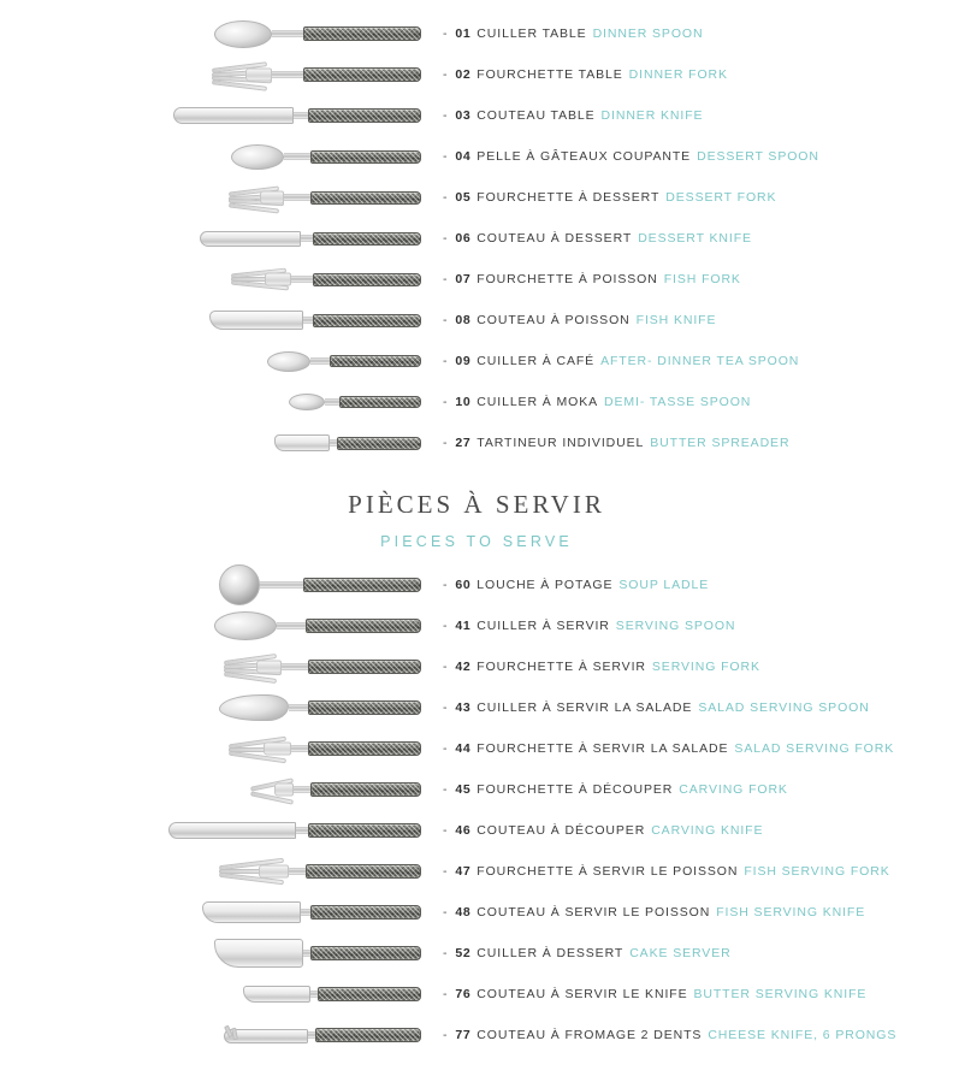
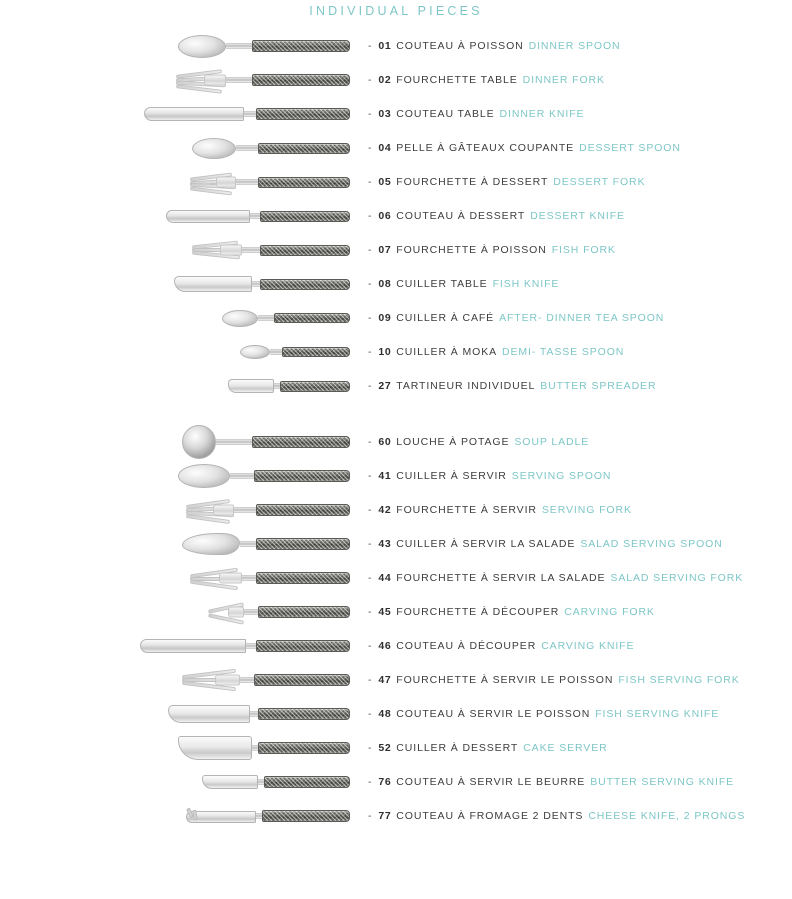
+ INDIVIDUAL PIECES
  -
  01
- CUILLER TABLE
+ COUTEAU À POISSON
  DINNER SPOON
  -
  02
  FOURCHETTE TABLE
  DINNER FORK
  -
  03
  COUTEAU TABLE
  DINNER KNIFE
  -
  04
  PELLE À GÂTEAUX COUPANTE
  DESSERT SPOON
  -
  05
  FOURCHETTE À DESSERT
  DESSERT FORK
  -
  06
  COUTEAU À DESSERT
  DESSERT KNIFE
  -
  07
  FOURCHETTE À POISSON
  FISH FORK
  -
  08
- COUTEAU À POISSON
+ CUILLER TABLE
  FISH KNIFE
  -
  09
  CUILLER À CAFÉ
  AFTER- DINNER TEA SPOON
  -
  10
  CUILLER À MOKA
  DEMI- TASSE SPOON
  -
  27
  TARTINEUR INDIVIDUEL
  BUTTER SPREADER
- PIÈCES À SERVIR
- PIECES TO SERVE
  -
  60
  LOUCHE À POTAGE
  SOUP LADLE
  -
  41
  CUILLER À SERVIR
  SERVING SPOON
  -
  42
  FOURCHETTE À SERVIR
  SERVING FORK
  -
  43
  CUILLER À SERVIR LA SALADE
  SALAD SERVING SPOON
  -
  44
  FOURCHETTE À SERVIR LA SALADE
  SALAD SERVING FORK
  -
  45
  FOURCHETTE À DÉCOUPER
  CARVING FORK
  -
  46
  COUTEAU À DÉCOUPER
  CARVING KNIFE
  -
  47
  FOURCHETTE À SERVIR LE POISSON
  FISH SERVING FORK
  -
  48
  COUTEAU À SERVIR LE POISSON
  FISH SERVING KNIFE
  -
  52
  CUILLER À DESSERT
  CAKE SERVER
  -
  76
- COUTEAU À SERVIR LE KNIFE
+ COUTEAU À SERVIR LE BEURRE
  BUTTER SERVING KNIFE
  -
  77
  COUTEAU À FROMAGE 2 DENTS
- CHEESE KNIFE, 6 PRONGS
+ CHEESE KNIFE, 2 PRONGS
